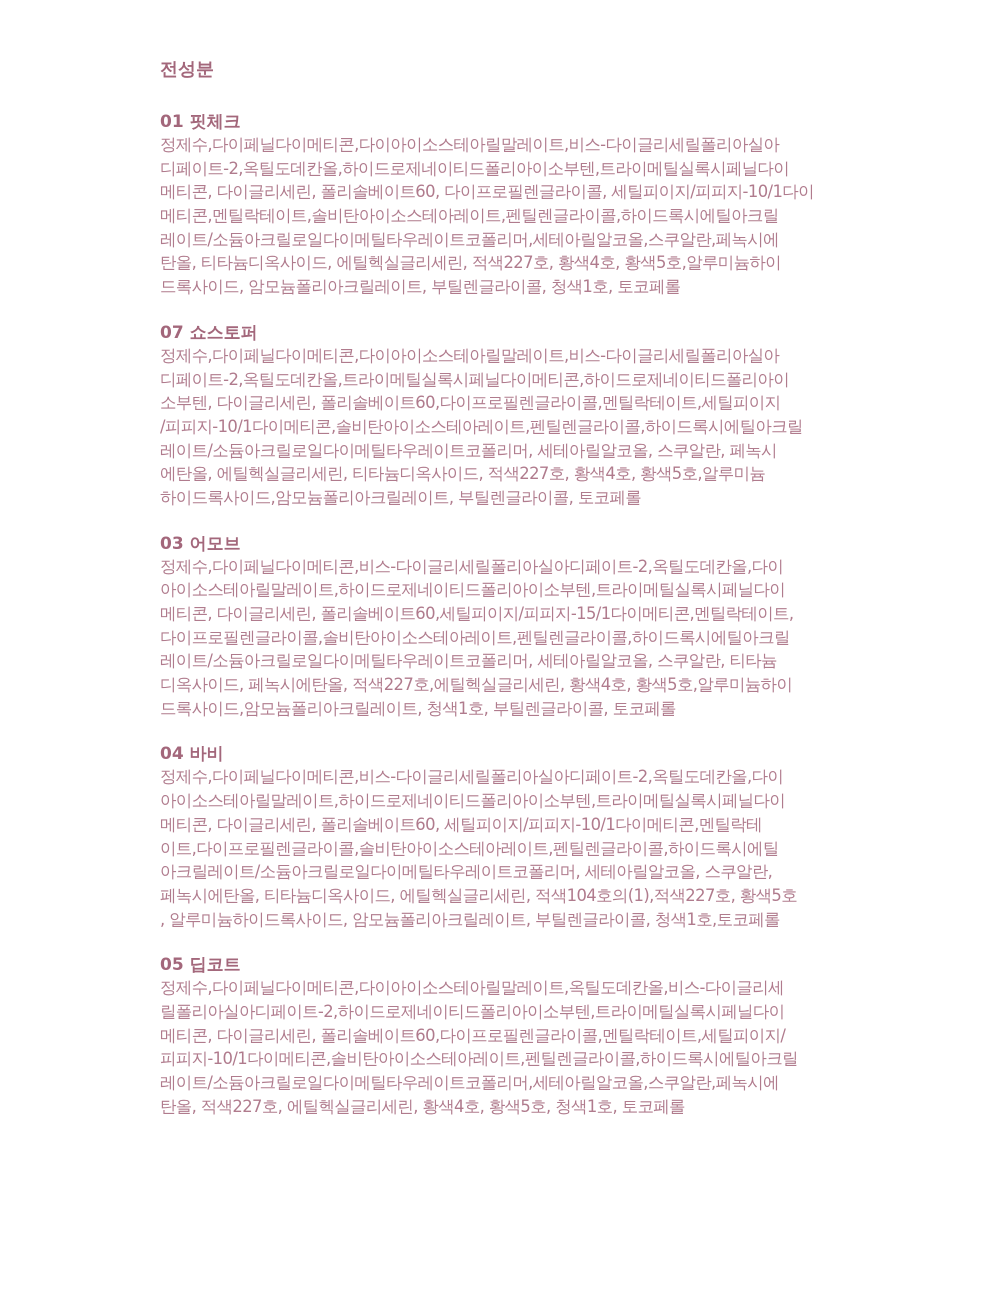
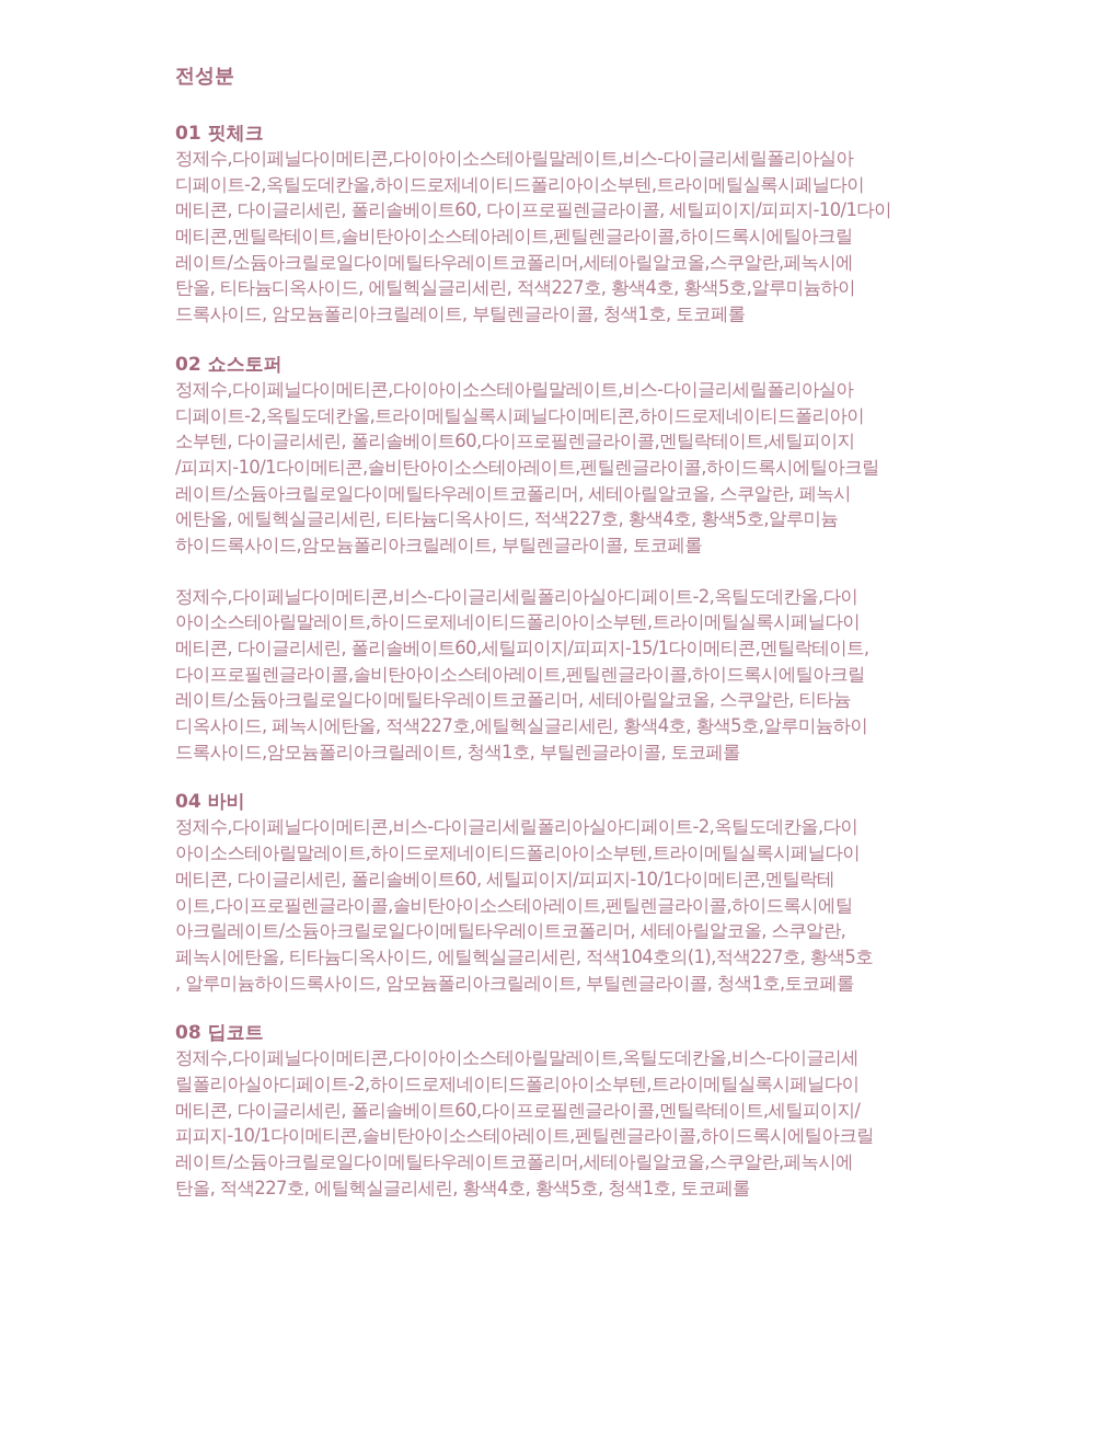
  전성분
  01 핏체크
  정제수,다이페닐다이메티콘,다이아이소스테아릴말레이트,비스-다이글리세릴폴리아실아
  디페이트-2,옥틸도데칸올,하이드로제네이티드폴리아이소부텐,트라이메틸실록시페닐다이
  메티콘, 다이글리세린, 폴리솔베이트60, 다이프로필렌글라이콜, 세틸피이지/피피지-10/1다이
  메티콘,멘틸락테이트,솔비탄아이소스테아레이트,펜틸렌글라이콜,하이드록시에틸아크릴
  레이트/소듐아크릴로일다이메틸타우레이트코폴리머,세테아릴알코올,스쿠알란,페녹시에
  탄올, 티타늄디옥사이드, 에틸헥실글리세린, 적색227호, 황색4호, 황색5호,알루미늄하이
  드록사이드, 암모늄폴리아크릴레이트, 부틸렌글라이콜, 청색1호, 토코페롤
- 07 쇼스토퍼
+ 02 쇼스토퍼
  정제수,다이페닐다이메티콘,다이아이소스테아릴말레이트,비스-다이글리세릴폴리아실아
  디페이트-2,옥틸도데칸올,트라이메틸실록시페닐다이메티콘,하이드로제네이티드폴리아이
  소부텐, 다이글리세린, 폴리솔베이트60,다이프로필렌글라이콜,멘틸락테이트,세틸피이지
  /피피지-10/1다이메티콘,솔비탄아이소스테아레이트,펜틸렌글라이콜,하이드록시에틸아크릴
  레이트/소듐아크릴로일다이메틸타우레이트코폴리머, 세테아릴알코올, 스쿠알란, 페녹시
  에탄올, 에틸헥실글리세린, 티타늄디옥사이드, 적색227호, 황색4호, 황색5호,알루미늄
  하이드록사이드,암모늄폴리아크릴레이트, 부틸렌글라이콜, 토코페롤
- 03 어모브
  정제수,다이페닐다이메티콘,비스-다이글리세릴폴리아실아디페이트-2,옥틸도데칸올,다이
  아이소스테아릴말레이트,하이드로제네이티드폴리아이소부텐,트라이메틸실록시페닐다이
  메티콘, 다이글리세린, 폴리솔베이트60,세틸피이지/피피지-15/1다이메티콘,멘틸락테이트,
  다이프로필렌글라이콜,솔비탄아이소스테아레이트,펜틸렌글라이콜,하이드록시에틸아크릴
  레이트/소듐아크릴로일다이메틸타우레이트코폴리머, 세테아릴알코올, 스쿠알란, 티타늄
  디옥사이드, 페녹시에탄올, 적색227호,에틸헥실글리세린, 황색4호, 황색5호,알루미늄하이
  드록사이드,암모늄폴리아크릴레이트, 청색1호, 부틸렌글라이콜, 토코페롤
  04 바비
  정제수,다이페닐다이메티콘,비스-다이글리세릴폴리아실아디페이트-2,옥틸도데칸올,다이
  아이소스테아릴말레이트,하이드로제네이티드폴리아이소부텐,트라이메틸실록시페닐다이
  메티콘, 다이글리세린, 폴리솔베이트60, 세틸피이지/피피지-10/1다이메티콘,멘틸락테
  이트,다이프로필렌글라이콜,솔비탄아이소스테아레이트,펜틸렌글라이콜,하이드록시에틸
  아크릴레이트/소듐아크릴로일다이메틸타우레이트코폴리머, 세테아릴알코올, 스쿠알란,
  페녹시에탄올, 티타늄디옥사이드, 에틸헥실글리세린, 적색104호의(1),적색227호, 황색5호
  , 알루미늄하이드록사이드, 암모늄폴리아크릴레이트, 부틸렌글라이콜, 청색1호,토코페롤
- 05 딥코트
+ 08 딥코트
  정제수,다이페닐다이메티콘,다이아이소스테아릴말레이트,옥틸도데칸올,비스-다이글리세
  릴폴리아실아디페이트-2,하이드로제네이티드폴리아이소부텐,트라이메틸실록시페닐다이
  메티콘, 다이글리세린, 폴리솔베이트60,다이프로필렌글라이콜,멘틸락테이트,세틸피이지/
  피피지-10/1다이메티콘,솔비탄아이소스테아레이트,펜틸렌글라이콜,하이드록시에틸아크릴
  레이트/소듐아크릴로일다이메틸타우레이트코폴리머,세테아릴알코올,스쿠알란,페녹시에
  탄올, 적색227호, 에틸헥실글리세린, 황색4호, 황색5호, 청색1호, 토코페롤
